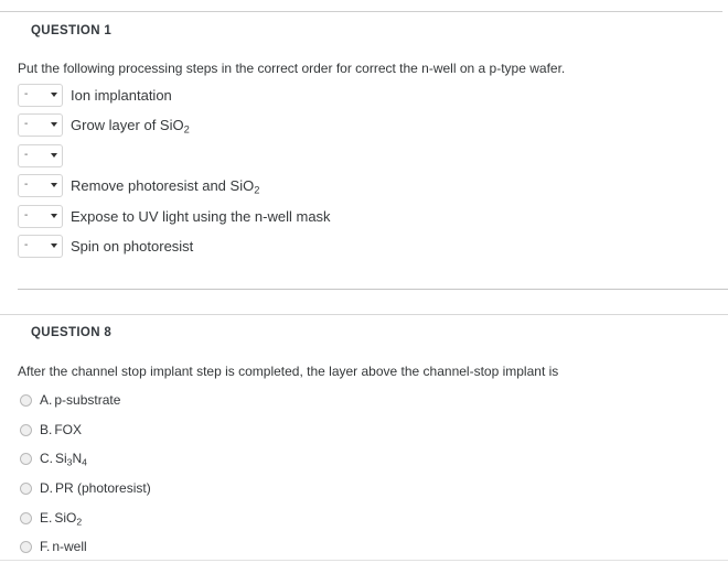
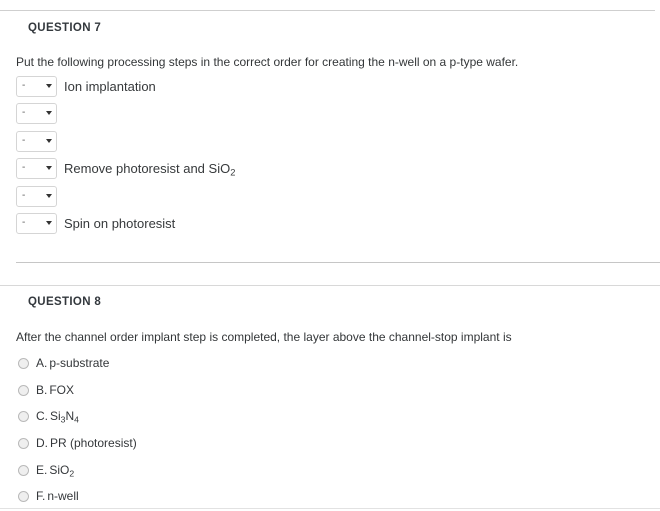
- QUESTION 1
+ QUESTION 7
- Put the following processing steps in the correct order for correct the n-well on a p-type wafer.
+ Put the following processing steps in the correct order for creating the n-well on a p-type wafer.
  -
  Ion implantation
  -
- Grow layer of SiO2
  -
  -
  Remove photoresist and SiO2
  -
- Expose to UV light using the n-well mask
  -
  Spin on photoresist
  QUESTION 8
- After the channel stop implant step is completed, the layer above the channel-stop implant is
+ After the channel order implant step is completed, the layer above the channel-stop implant is
  A. p-substrate
  B. FOX
  C. Si3N4
  D. PR (photoresist)
  E. SiO2
  F. n-well
